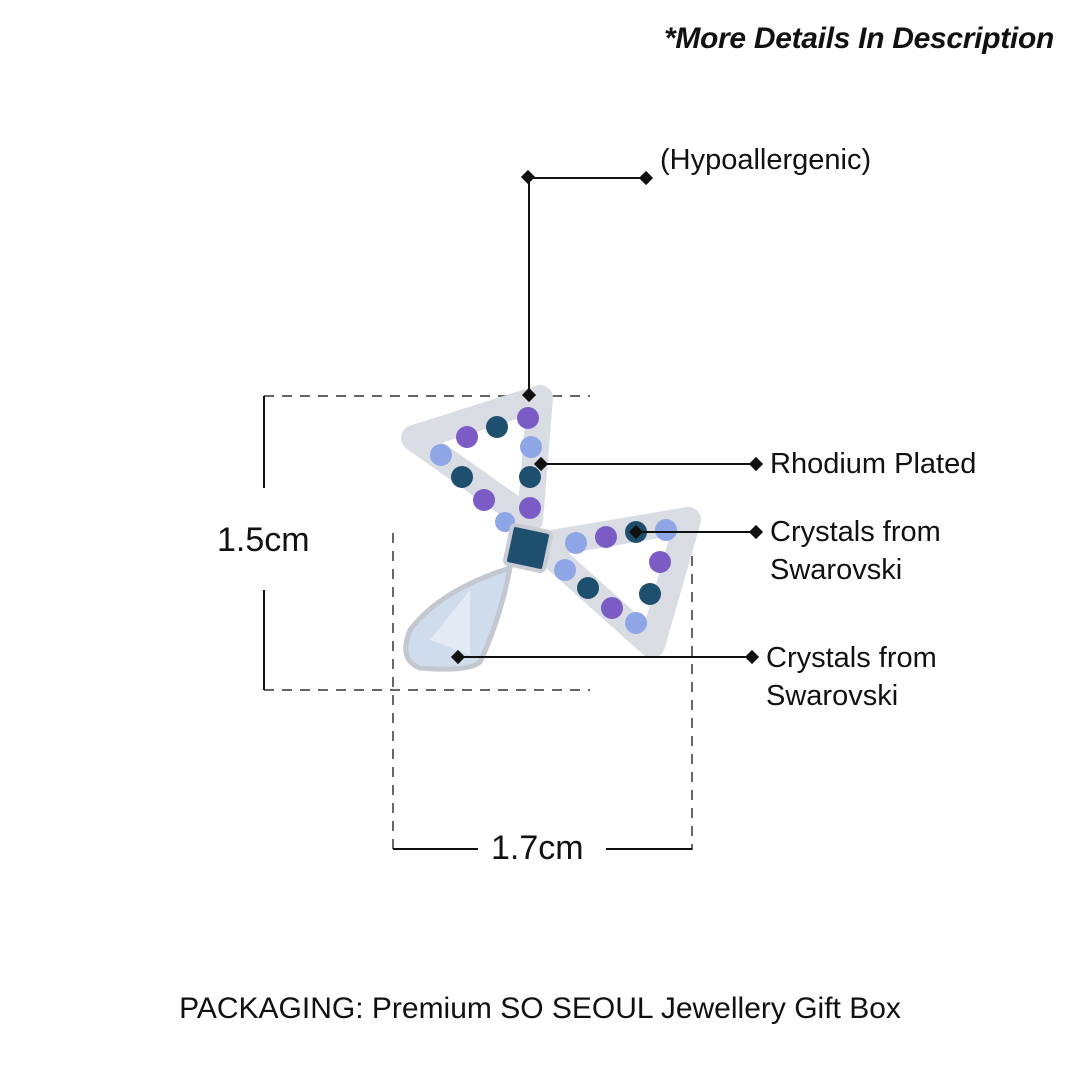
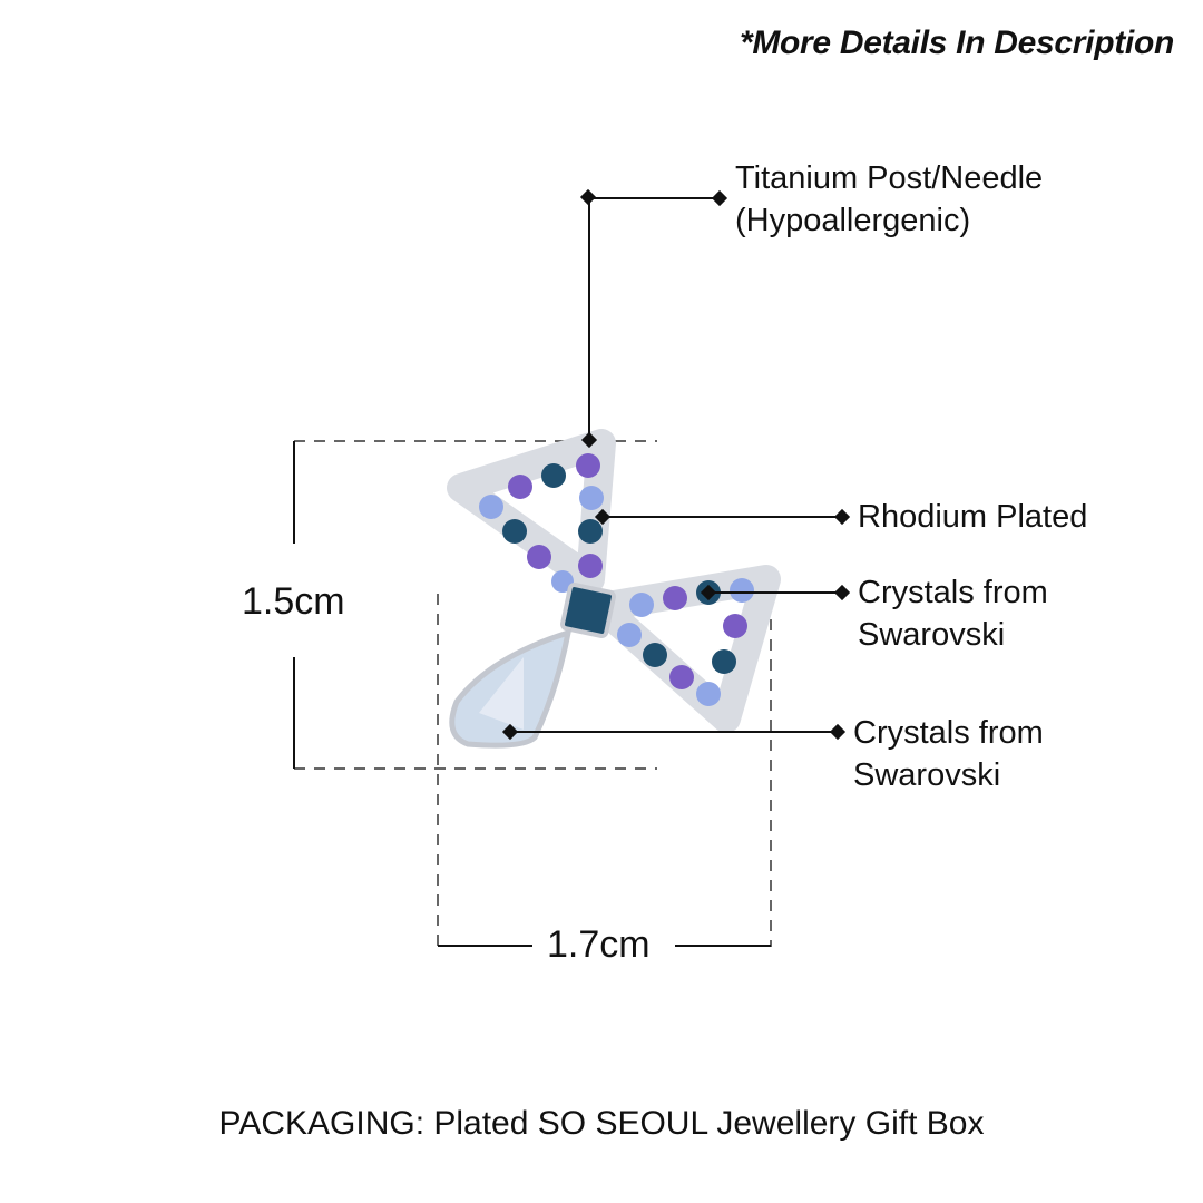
  *More Details In Description
+ Titanium Post/Needle
  (Hypoallergenic)
  Rhodium Plated
  Crystals from
  Swarovski
  Crystals from
  Swarovski
  1.5cm
  1.7cm
- PACKAGING: Premium SO SEOUL Jewellery Gift Box
+ PACKAGING: Plated SO SEOUL Jewellery Gift Box
